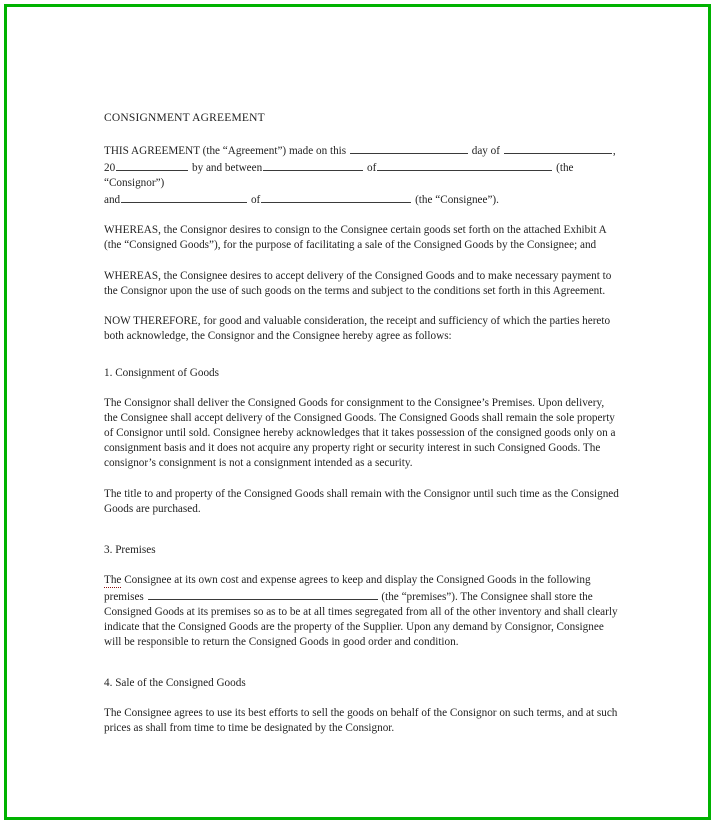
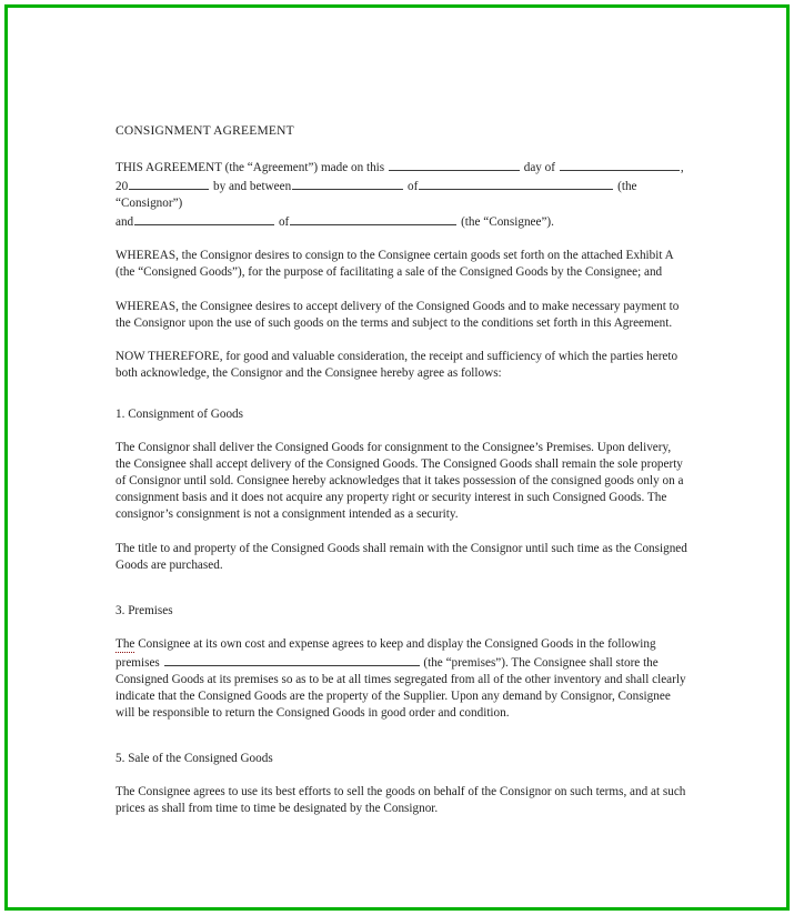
  CONSIGNMENT AGREEMENT
  THIS AGREEMENT (the “Agreement”) made on this day of ,
  20 by and between of (the “Consignor”)
  and of (the “Consignee”).
  WHEREAS, the Consignor desires to consign to the Consignee certain goods set forth on the attached Exhibit A (the “Consigned Goods”), for the purpose of facilitating a sale of the Consigned Goods by the Consignee; and
  WHEREAS, the Consignee desires to accept delivery of the Consigned Goods and to make necessary payment to the Consignor upon the use of such goods on the terms and subject to the conditions set forth in this Agreement.
  NOW THEREFORE, for good and valuable consideration, the receipt and sufficiency of which the parties hereto both acknowledge, the Consignor and the Consignee hereby agree as follows:
  1. Consignment of Goods
  The Consignor shall deliver the Consigned Goods for consignment to the Consignee’s Premises. Upon delivery, the Consignee shall accept delivery of the Consigned Goods. The Consigned Goods shall remain the sole property of Consignor until sold. Consignee hereby acknowledges that it takes possession of the consigned goods only on a consignment basis and it does not acquire any property right or security interest in such Consigned Goods. The consignor’s consignment is not a consignment intended as a security.
  The title to and property of the Consigned Goods shall remain with the Consignor until such time as the Consigned Goods are purchased.
  3. Premises
  The Consignee at its own cost and expense agrees to keep and display the Consigned Goods in the following premises (the “premises”). The Consignee shall store the Consigned Goods at its premises so as to be at all times segregated from all of the other inventory and shall clearly indicate that the Consigned Goods are the property of the Supplier. Upon any demand by Consignor, Consignee will be responsible to return the Consigned Goods in good order and condition.
- 4. Sale of the Consigned Goods
+ 5. Sale of the Consigned Goods
  The Consignee agrees to use its best efforts to sell the goods on behalf of the Consignor on such terms, and at such prices as shall from time to time be designated by the Consignor.
